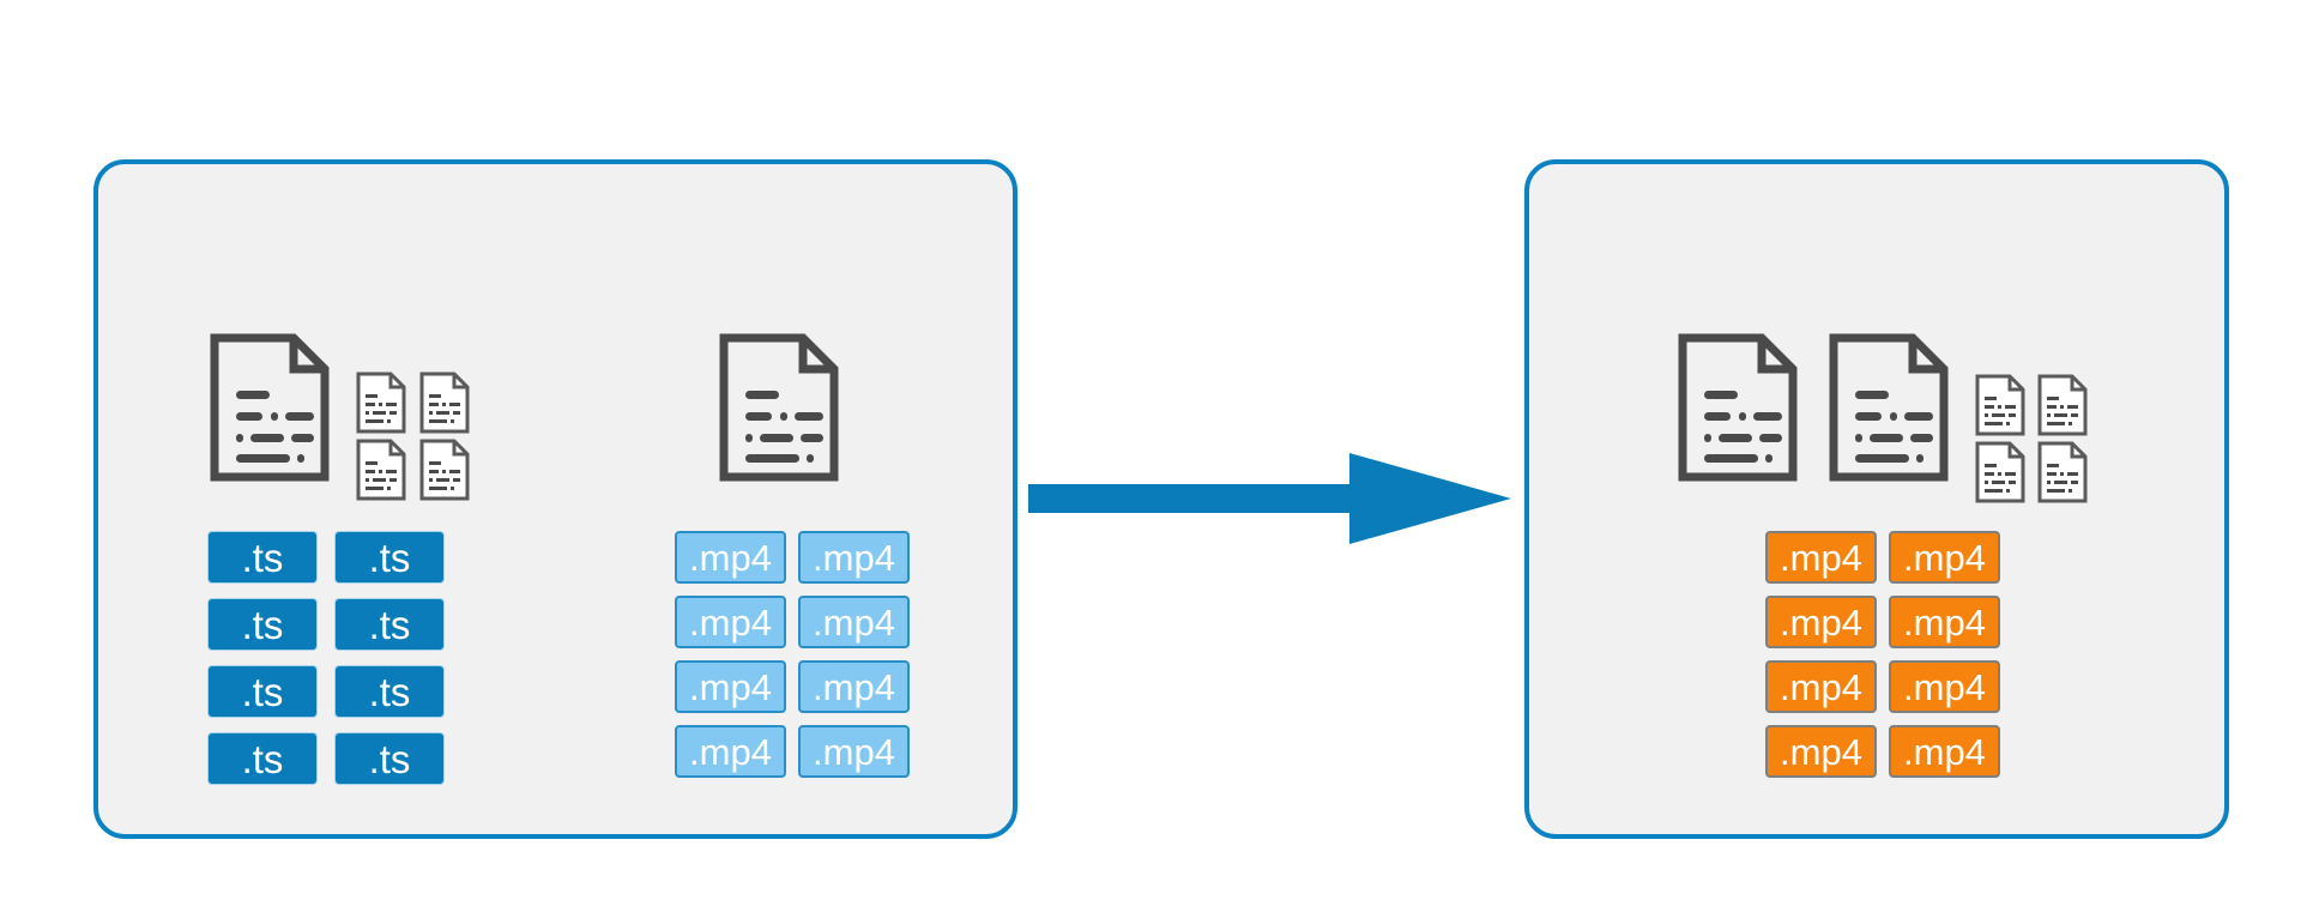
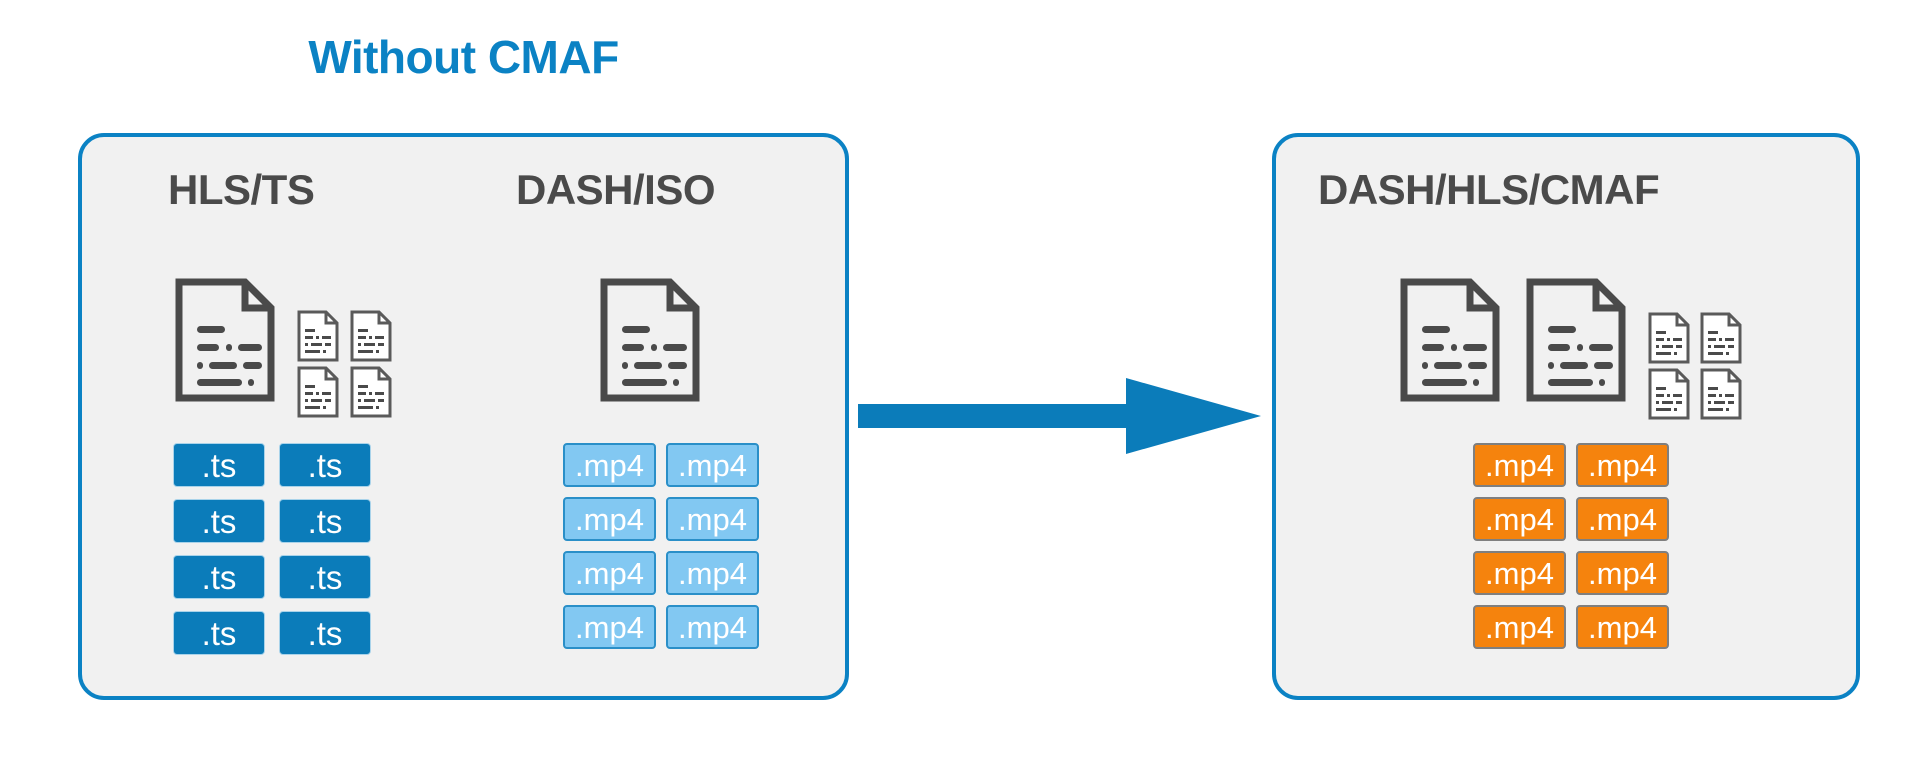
+ Without CMAF
+ HLS/TS
+ DASH/ISO
+ DASH/HLS/CMAF
  .ts
  .ts
  .ts
  .ts
  .ts
  .ts
  .ts
  .ts
  .mp4
  .mp4
  .mp4
  .mp4
  .mp4
  .mp4
  .mp4
  .mp4
  .mp4
  .mp4
  .mp4
  .mp4
  .mp4
  .mp4
  .mp4
  .mp4
